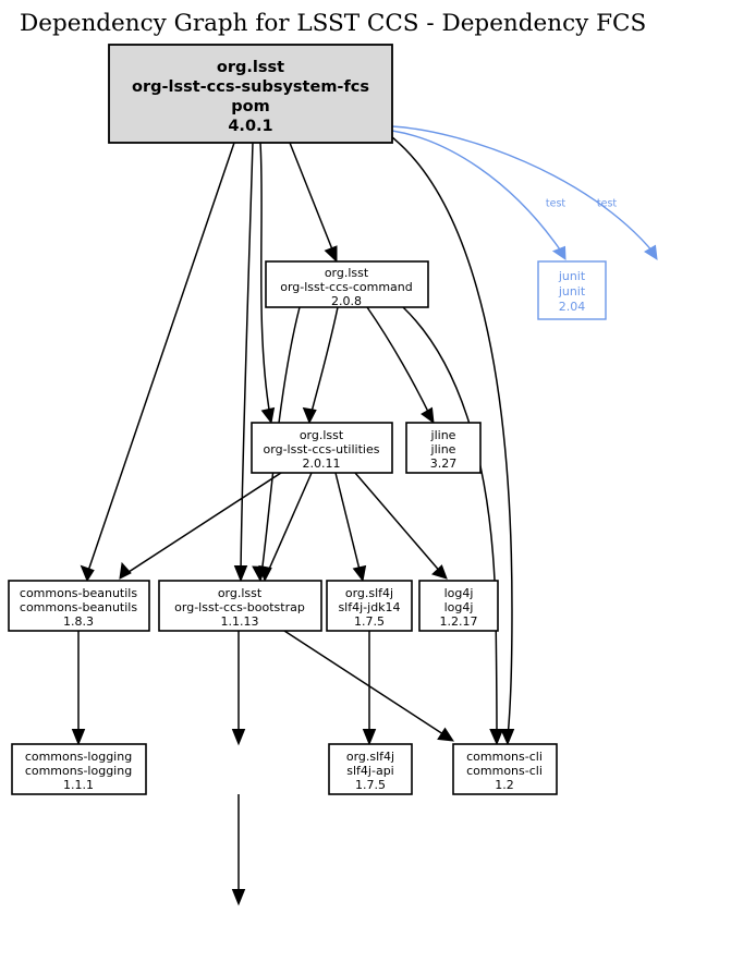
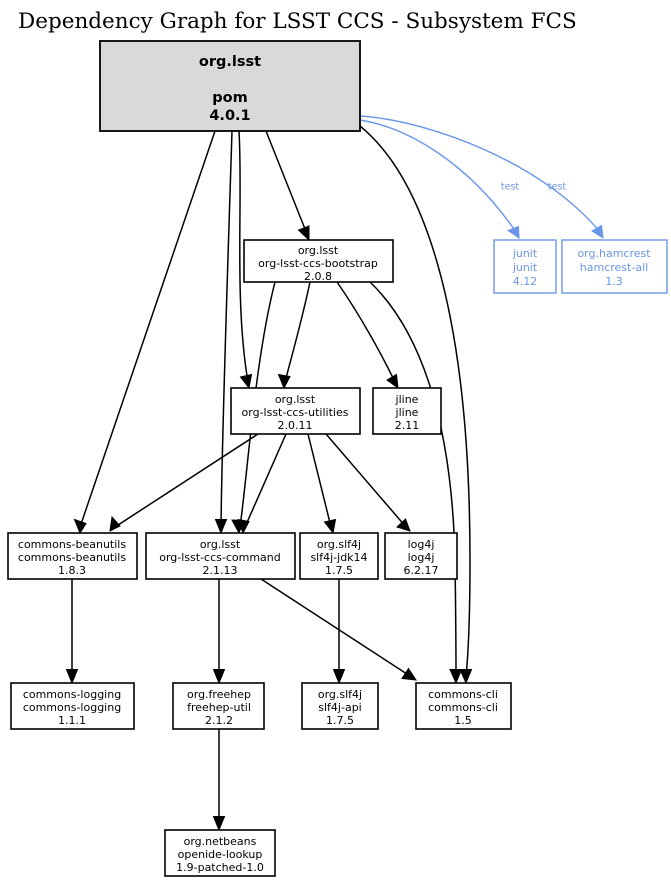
- Dependency Graph for LSST CCS - Dependency FCS
+ Dependency Graph for LSST CCS - Subsystem FCS
  org.lsst
- org-lsst-ccs-subsystem-fcs
  pom
  4.0.1
  junit
  junit
- 2.04
+ 4.12
+ org.hamcrest
+ hamcrest-all
+ 1.3
  org.lsst
- org-lsst-ccs-command
+ org-lsst-ccs-bootstrap
  2.0.8
  org.lsst
  org-lsst-ccs-utilities
  2.0.11
  jline
  jline
- 3.27
+ 2.11
  commons-beanutils
  commons-beanutils
  1.8.3
  org.lsst
- org-lsst-ccs-bootstrap
+ org-lsst-ccs-command
- 1.1.13
+ 2.1.13
  org.slf4j
  slf4j-jdk14
  1.7.5
  log4j
  log4j
- 1.2.17
+ 6.2.17
  commons-logging
  commons-logging
  1.1.1
+ org.freehep
+ freehep-util
+ 2.1.2
  org.slf4j
  slf4j-api
  1.7.5
  commons-cli
  commons-cli
- 1.2
+ 1.5
+ org.netbeans
+ openide-lookup
+ 1.9-patched-1.0
  test
  test
